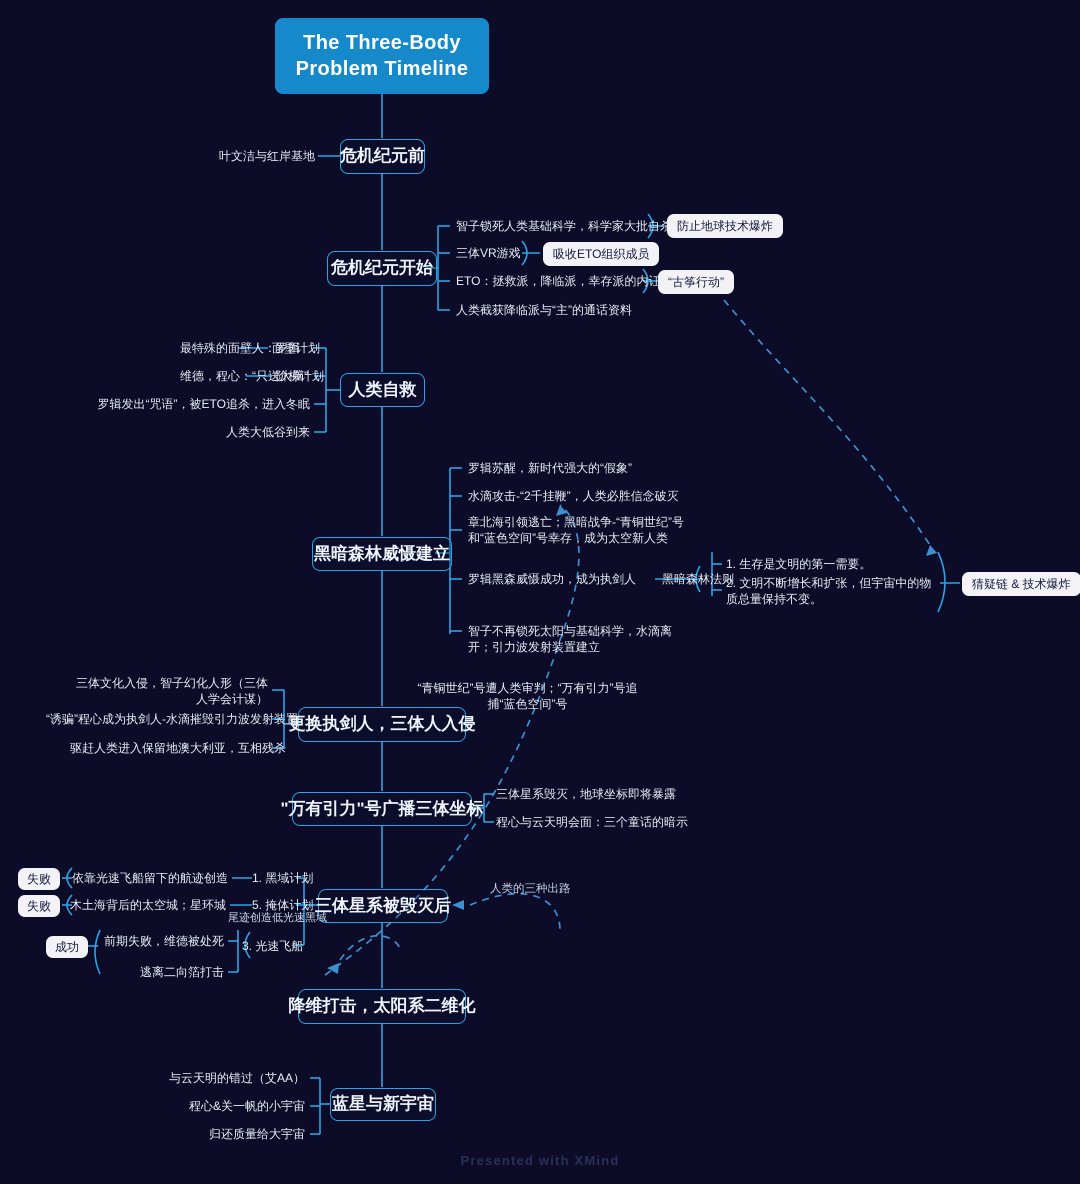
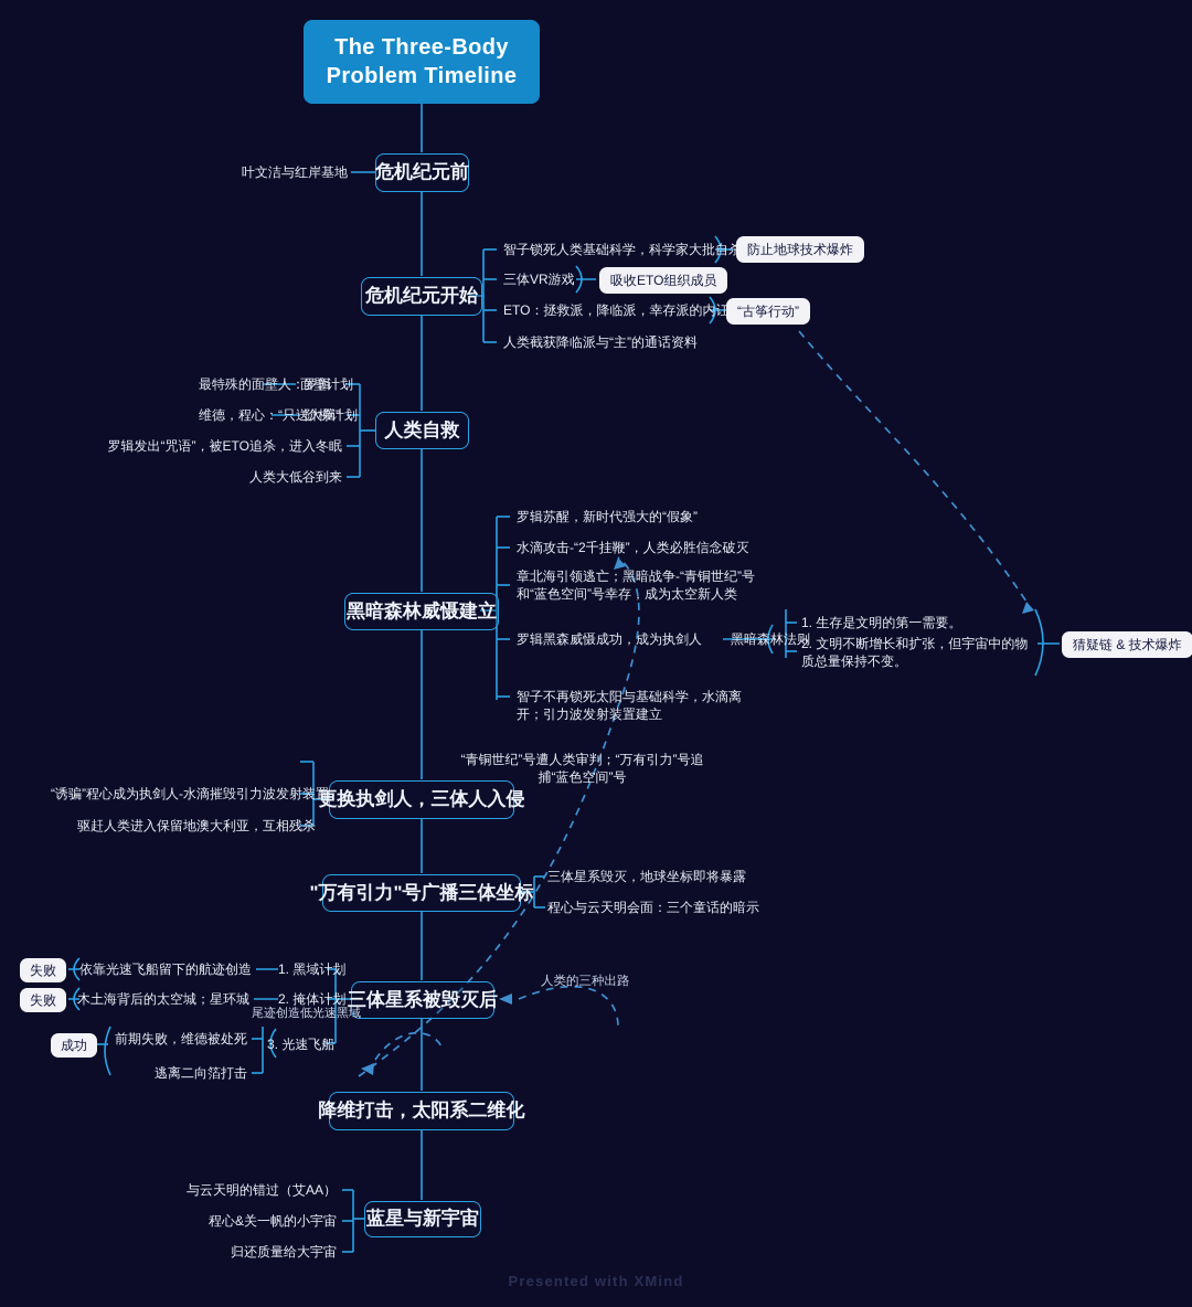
  The Three-Body
  Problem Timeline
  危机纪元前
  危机纪元开始
  人类自救
  黑暗森林威慑建立
  换执剑人，三体人入侵
  "万有引力"号广播三体坐标
  三体星系被毁灭后
  降维打击，太阳系二维化
  蓝星与新宇宙
  叶文洁与红岸基地
  智子锁死人类基础科学，科学家大批自杀
  三体VR游戏
  ETO：拯救派，降临派，幸存派的内讧
  人类截获降临派与“主”的通话资料
  防止地球技术爆炸
  吸收ETO组织成员
  “古筝行动”
  最特殊的面壁人：罗辑
  维德，程心：“只送大脑”
  罗辑发出“咒语”，被ETO追杀，进入冬眠
  人类大低谷到来
  面壁计划
  阶梯计划
  罗辑苏醒，新时代强大的“假象”
  水滴攻击-“2千挂鞭”，人类必胜信念破灭
  章北海引领逃亡；黑暗战争-“青铜世纪”号和“蓝色空间”号幸存，成为太空新人类
  罗辑黑森威慑成功，成为执剑人
  智子不再锁死太阳与基础科学，水滴离开；引力波发射装置建立
  黑暗森林法则
  1. 生存是文明的第一需要。
  2. 文明不断增长和扩张，但宇宙中的物质总量保持不变。
  猜疑链 & 技术爆炸
- 三体文化入侵，智子幻化人形（三体人学会计谋）
  “诱骗”程心成为执剑人-水滴摧毁引力波发射装置
  驱赶人类进入保留地澳大利亚，互相残杀
  “青铜世纪”号遭人类审判；“万有引力”号追捕“蓝色空间”号
  三体星系毁灭，地球坐标即将暴露
  程心与云天明会面：三个童话的暗示
  1. 黑域计划
- 5. 掩体计划
+ 2. 掩体计划
  3. 光速飞船
  依靠光速飞船留下的航迹创造
  木土海背后的太空城；星环城
  尾迹创造低光速黑域
  前期失败，维德被处死
  逃离二向箔打击
  失败
  失败
  成功
  人类的三种出路
  与云天明的错过（艾AA）
  程心&关一帆的小宇宙
  归还质量给大宇宙
  Presented with XMind
